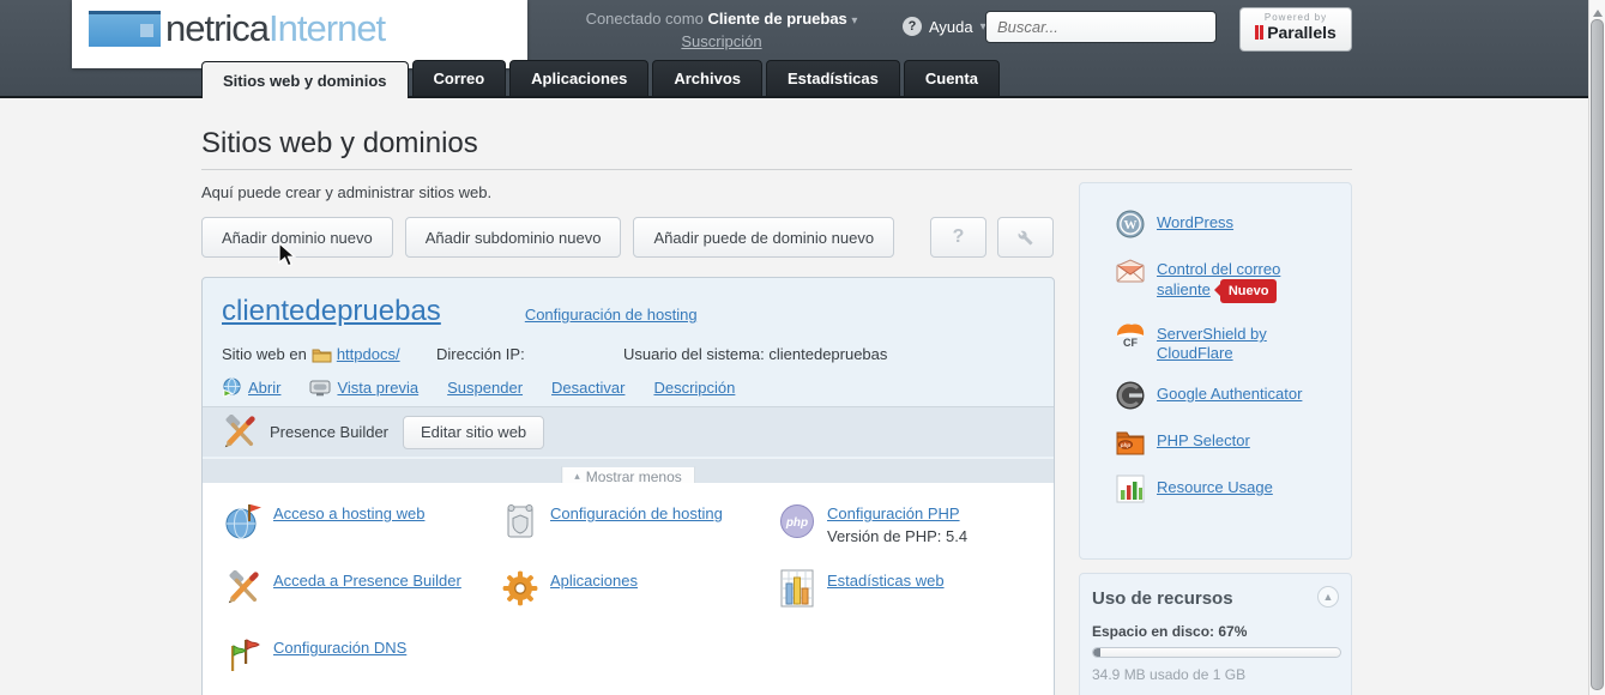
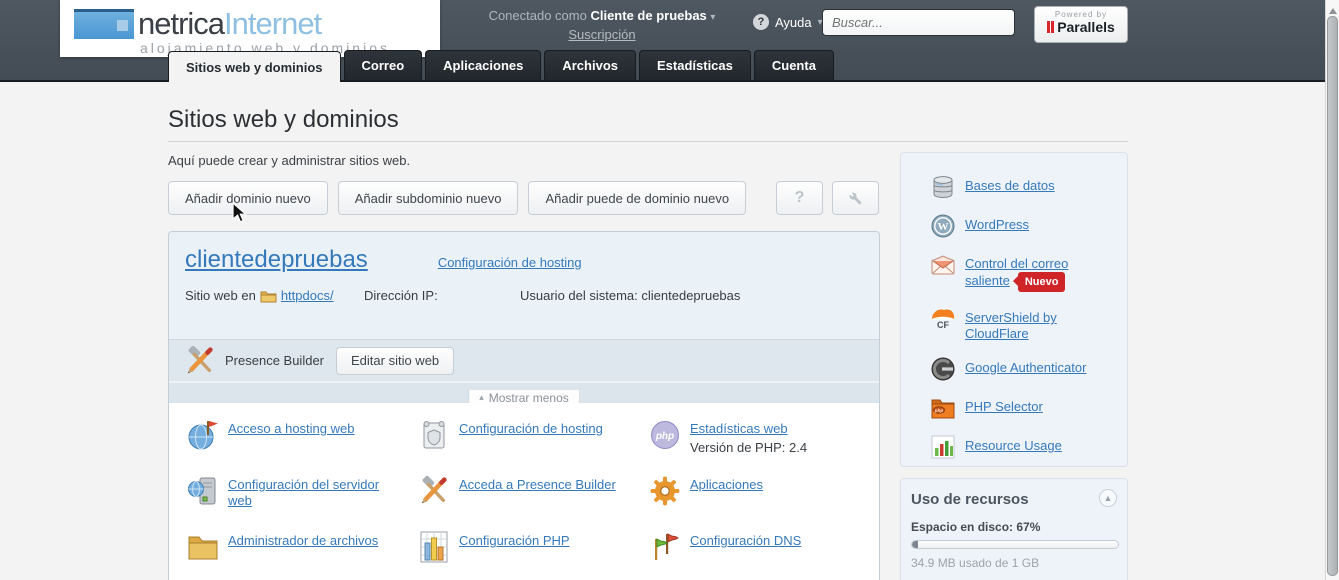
  Conectado como Cliente de pruebas ▾
  Suscripción
  ?
  Ayuda
  ▾
  Buscar...
  Powered by
  Parallels
  Sitios web y dominios
  Correo
  Aplicaciones
  Archivos
  Estadísticas
  Cuenta
  netrica
  Internet
+ alojamiento web y dominios
  Sitios web y dominios
  Aquí puede crear y administrar sitios web.
  Añadir dominio nuevo
  Añadir subdominio nuevo
  Añadir puede de dominio nuevo
  ?
  clientedepruebas
  Configuración de hosting
  Sitio web en
  httpdocs/
  Dirección IP:
  Usuario del sistema: clientedepruebas
- Abrir
- Vista previa
- Suspender
- Desactivar
- Descripción
  Presence Builder
  Editar sitio web
  ▴
  Mostrar menos
  Acceso a hosting web
  Configuración de hosting
  php
- Configuración PHP
+ Estadísticas web
- Versión de PHP: 5.4
+ Versión de PHP: 2.4
+ Configuración del servidor web
  Acceda a Presence Builder
  Aplicaciones
+ Administrador de archivos
- Estadísticas web
+ Configuración PHP
  Configuración DNS
+ Bases de datos
  W
  WordPress
  Control del correo saliente Nuevo
  CF
  ServerShield by CloudFlare
  Google Authenticator
  PHP Selector
  Resource Usage
  Uso de recursos
  ▲
  Espacio en disco: 67%
  34.9 MB usado de 1 GB
